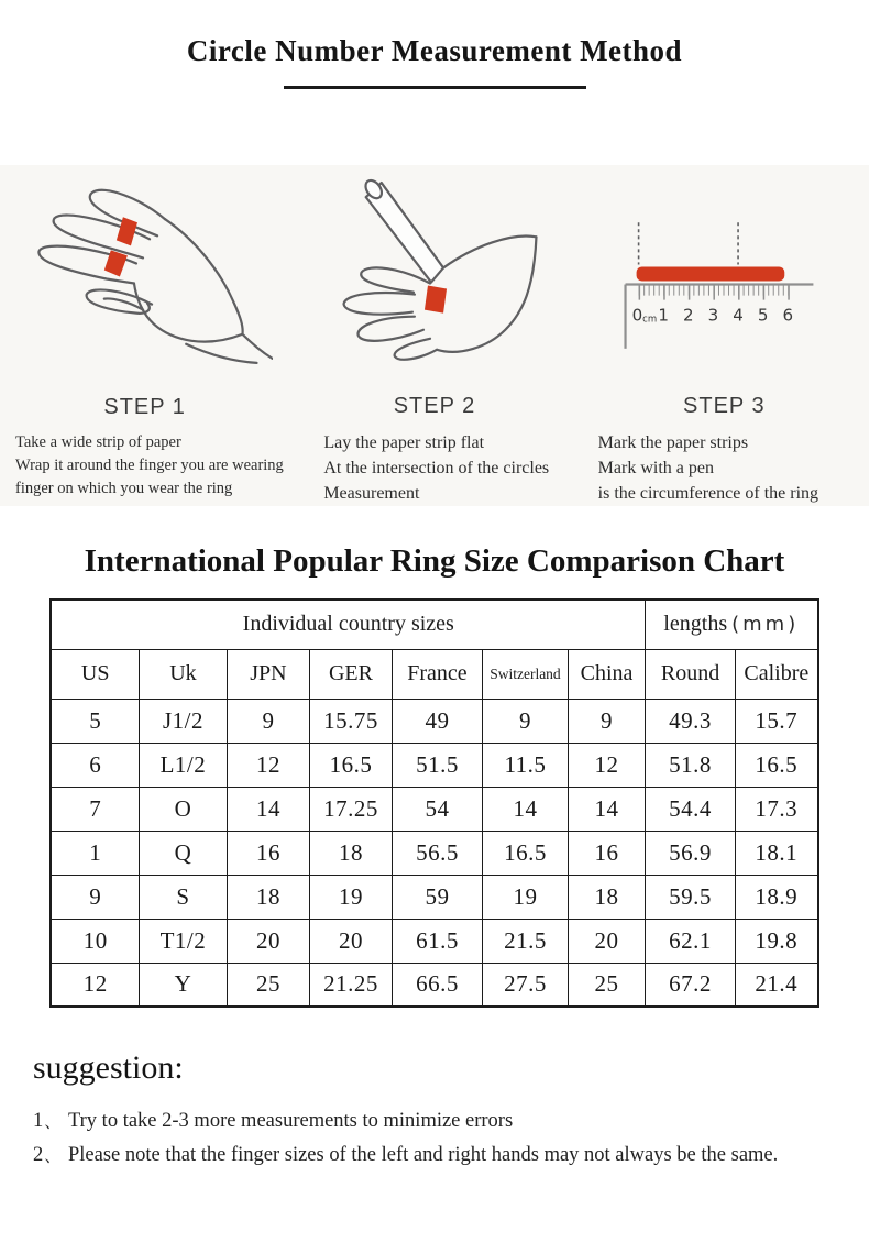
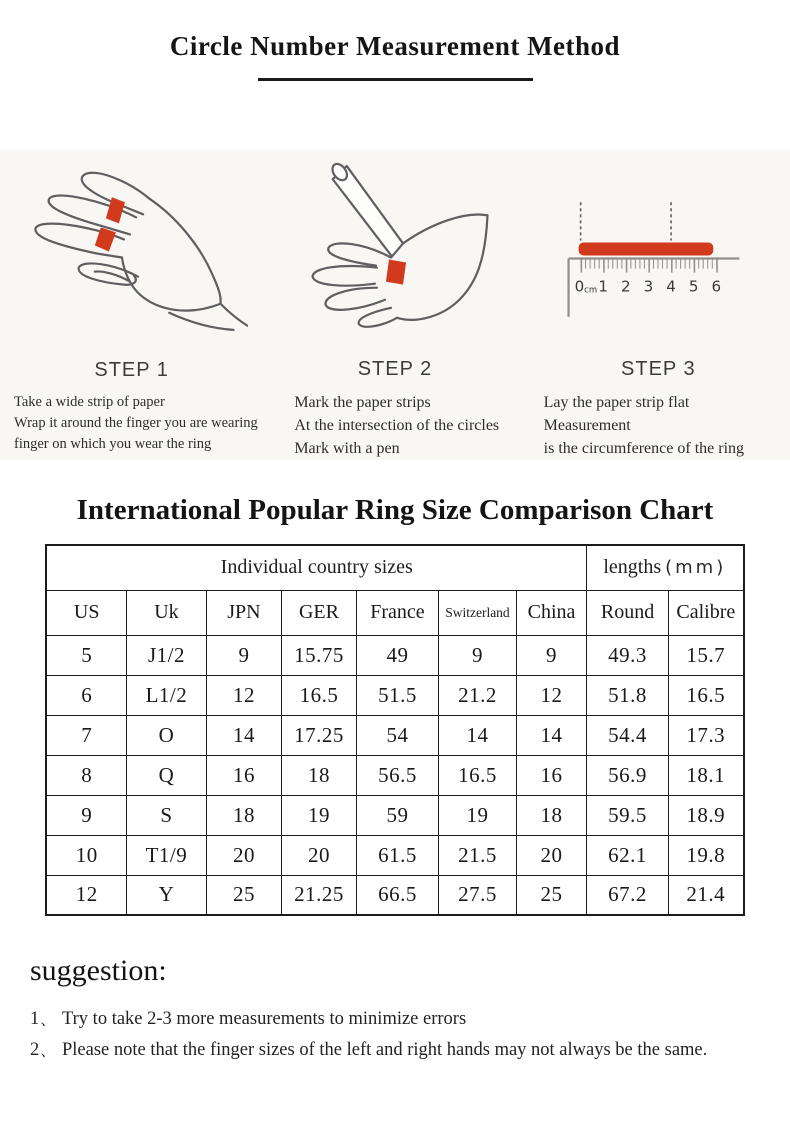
  Circle Number Measurement Method
  STEP 1
  Take a wide strip of paper
  Wrap it around the finger you are wearing
  finger on which you wear the ring
  STEP 2
- Lay the paper strip flat
+ Mark the paper strips
  At the intersection of the circles
- Measurement
+ Mark with a pen
  0cm
  1
  2
  3
  4
  5
  6
  STEP 3
- Mark the paper strips
+ Lay the paper strip flat
- Mark with a pen
+ Measurement
  is the circumference of the ring
  International Popular Ring Size Comparison Chart
  Individual country sizes	lengths (mm)
  US	Uk	JPN	GER	France	Switzerland	China	Round	Calibre
  5	J1/2	9	15.75	49	9	9	49.3	15.7
- 6	L1/2	12	16.5	51.5	11.5	12	51.8	16.5
+ 6	L1/2	12	16.5	51.5	21.2	12	51.8	16.5
  7	O	14	17.25	54	14	14	54.4	17.3
- 1	Q	16	18	56.5	16.5	16	56.9	18.1
+ 8	Q	16	18	56.5	16.5	16	56.9	18.1
  9	S	18	19	59	19	18	59.5	18.9
- 10	T1/2	20	20	61.5	21.5	20	62.1	19.8
+ 10	T1/9	20	20	61.5	21.5	20	62.1	19.8
  12	Y	25	21.25	66.5	27.5	25	67.2	21.4
  suggestion:
  1、 Try to take 2-3 more measurements to minimize errors
  2、 Please note that the finger sizes of the left and right hands may not always be the same.
